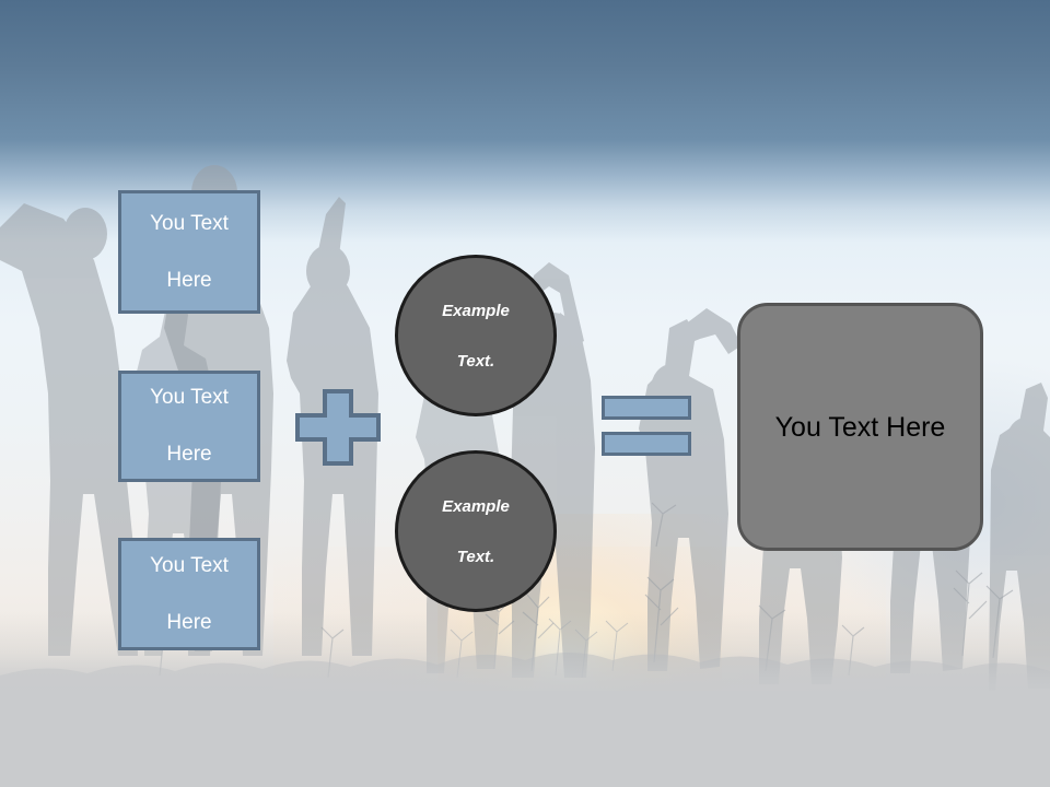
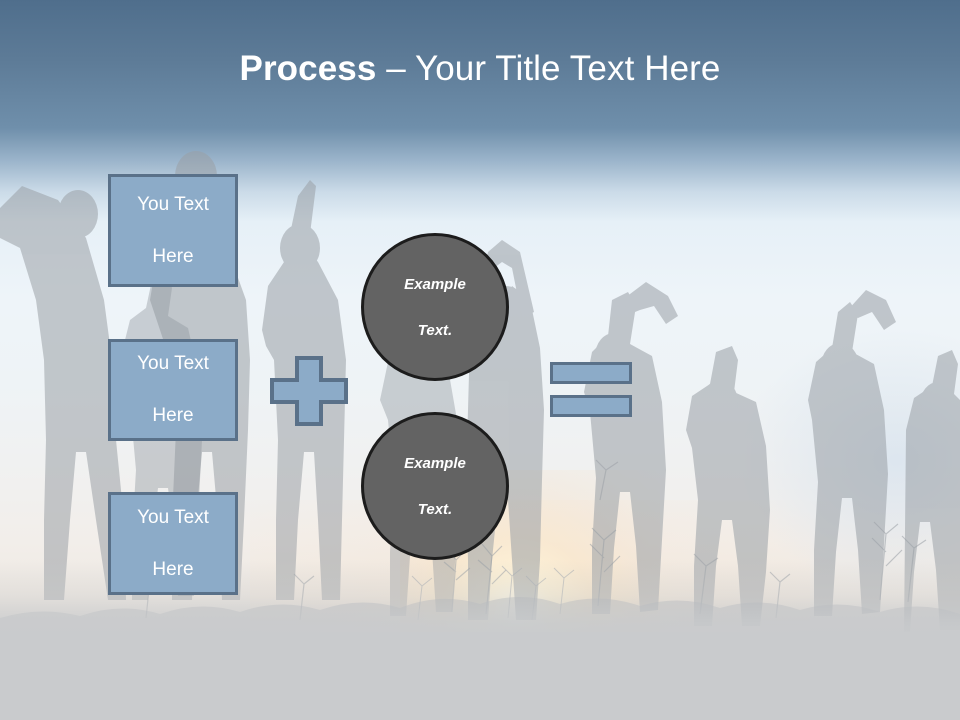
+ Process – Your Title Text Here
  You Text
  Here
  You Text
  Here
  You Text
  Here
  Example
  Text.
  Example
  Text.
- You Text Here
